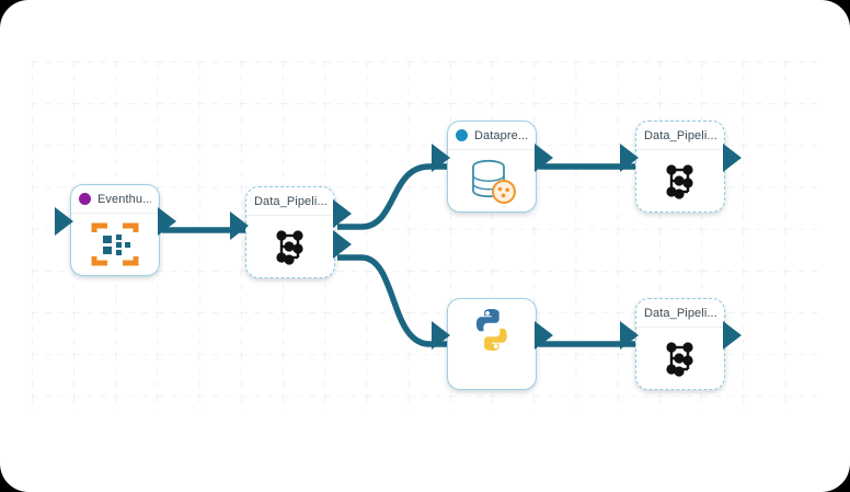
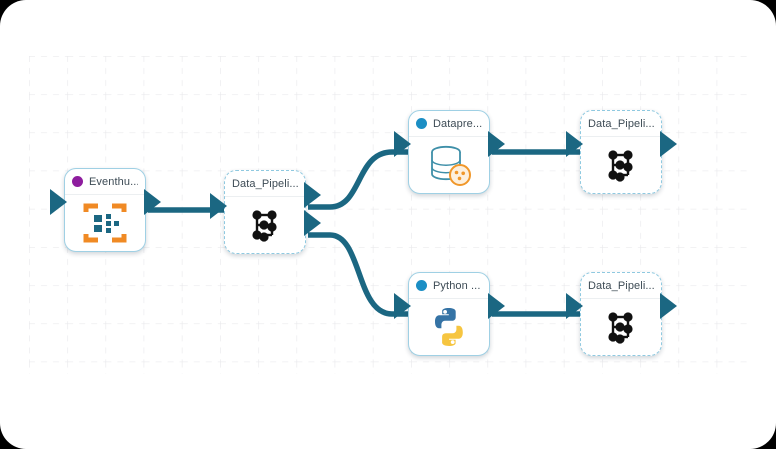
  Eventhu...
  Data_Pipeli...
  Datapre...
+ Python ...
  Data_Pipeli...
  Data_Pipeli...
